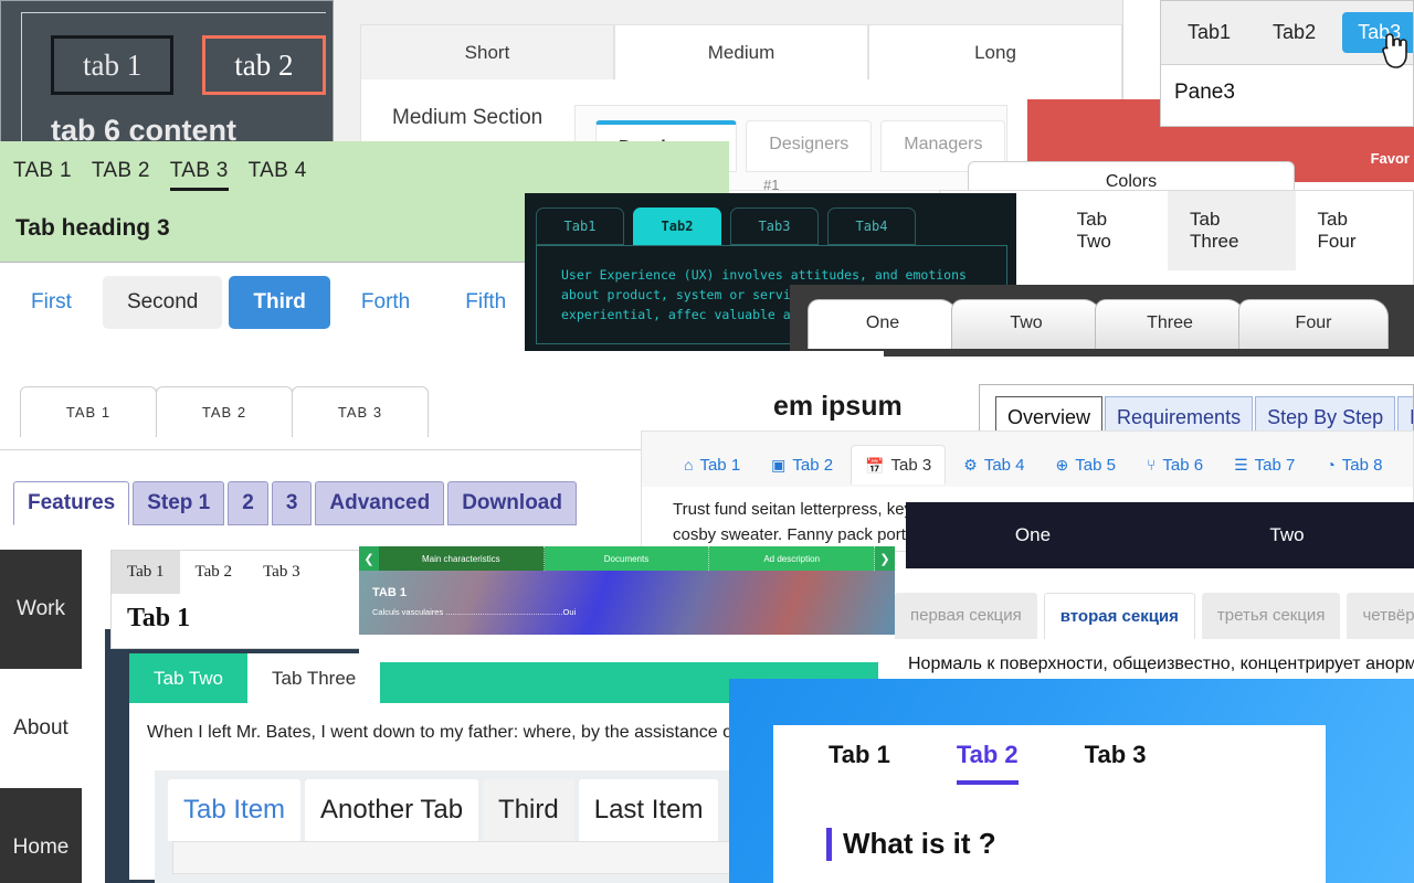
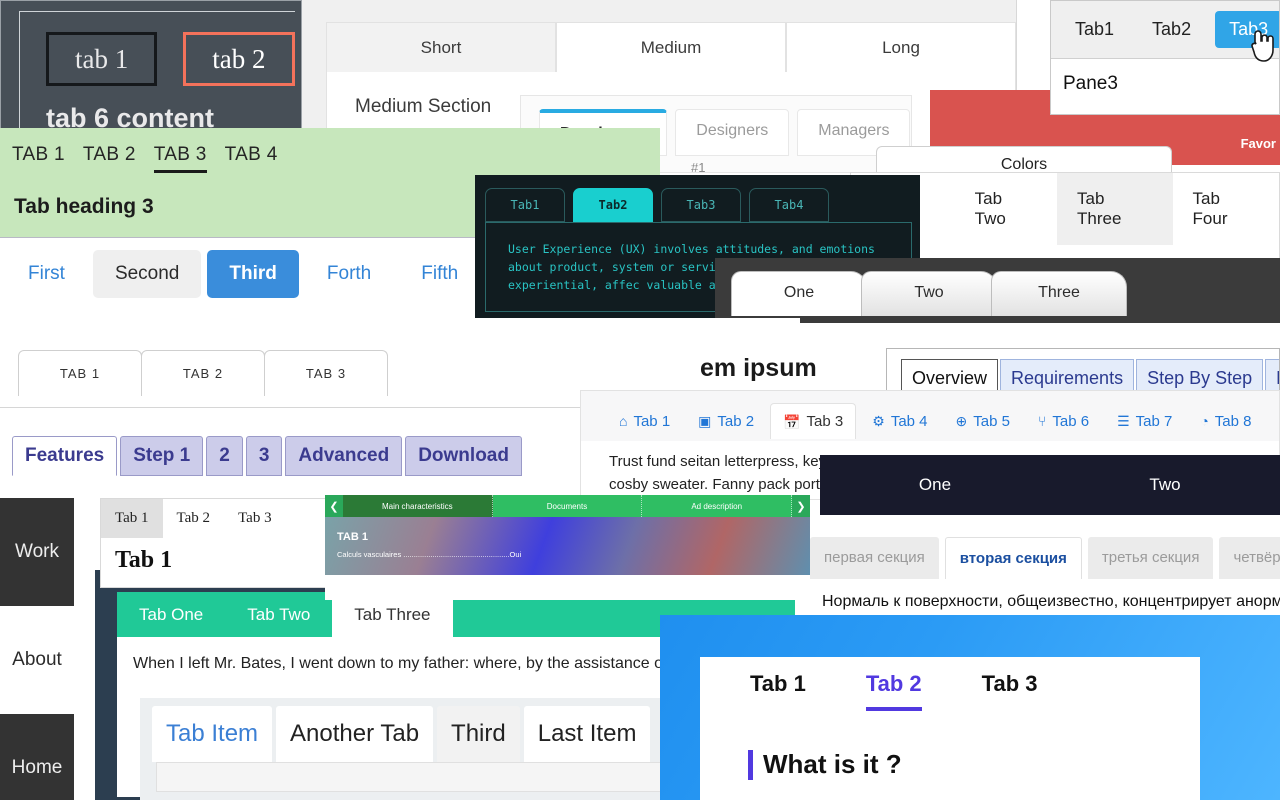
  Short
  Medium
  Long
  Medium Section
  Designers
  Managers
  #1
  Favor
  Tab1
  Tab2
  Tab3
  Pane3
  tab 1
  tab 2
  tab 6 content
  Colors
  Tab Two
  Tab Three
  Tab Four
  TAB 1
  TAB 2
  TAB 3
  TAB 4
  Tab heading 3
  First
  Second
  Third
  Forth
  Fifth
  Tab1
  Tab2
  Tab3
  Tab4
  User Experience (UX) involves attitudes, and emotions about product, system or servi experiential, affec valuable a
  One
  Two
  Three
- Four
  TAB 1
  TAB 2
  TAB 3
  em ipsum
  Overview
  Requirements
  Step By Step
  ⌂
  Tab 1
  ▣
  Tab 2
  📅
  Tab 3
  ⚙
  Tab 4
  ⊕
  Tab 5
  ⑂
  Tab 6
  ☰
  Tab 7
  ◔
  Tab 8
  Trust fund seitan letterpress, ke
  cosby sweater. Fanny pack port
  Features
  Step 1
  2
  3
  Advanced
  Download
  первая секция
  вторая секция
  третья секция
  четвёр
  Нормаль к поверхности, общеизвестно, концентрирует анорм
  One
  Two
  Work
  About
  Home
+ Tab One
  Tab Two
  Tab Three
  When I left Mr. Bates, I went down to my father: where, by the assistance o
  Tab 1
  Tab 2
  Tab 3
  Tab 1
  ❮
  Main characteristics
  Documents
  Ad description
  ❯
  TAB 1
  Calculs vasculaires ...................................................Oui
  Tab Item
  Another Tab
  Third
  Last Item
  Tab 1
  Tab 2
  Tab 3
  What is it ?
